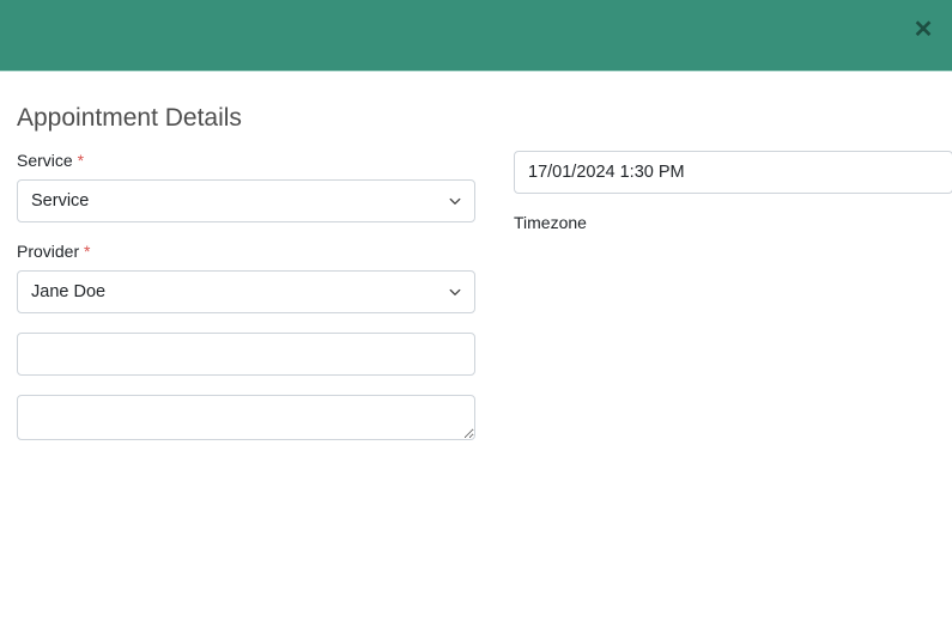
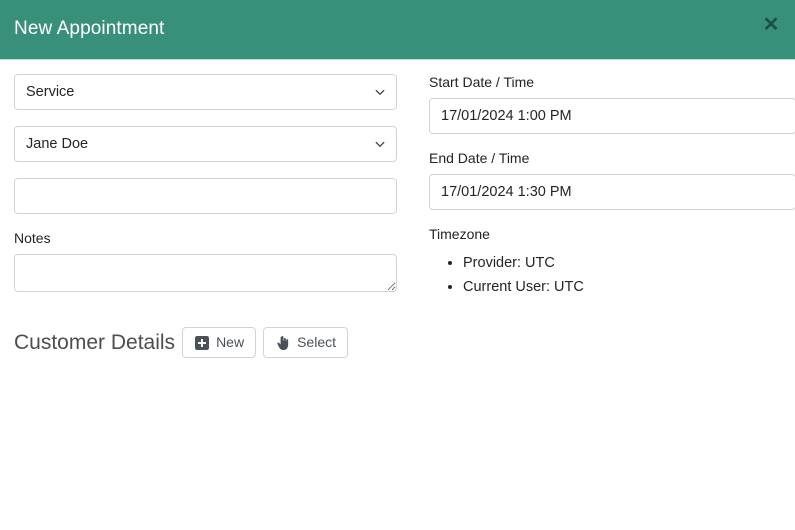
+ New Appointment
  ✕
- Appointment Details
- Service *
  Service
- Provider *
  Jane Doe
+ Notes
+ Start Date / Time
+ 17/01/2024 1:00 PM
+ End Date / Time
  17/01/2024 1:30 PM
  Timezone
+ Provider: UTC
+ Current User: UTC
+ Customer Details
+ New
+ Select
